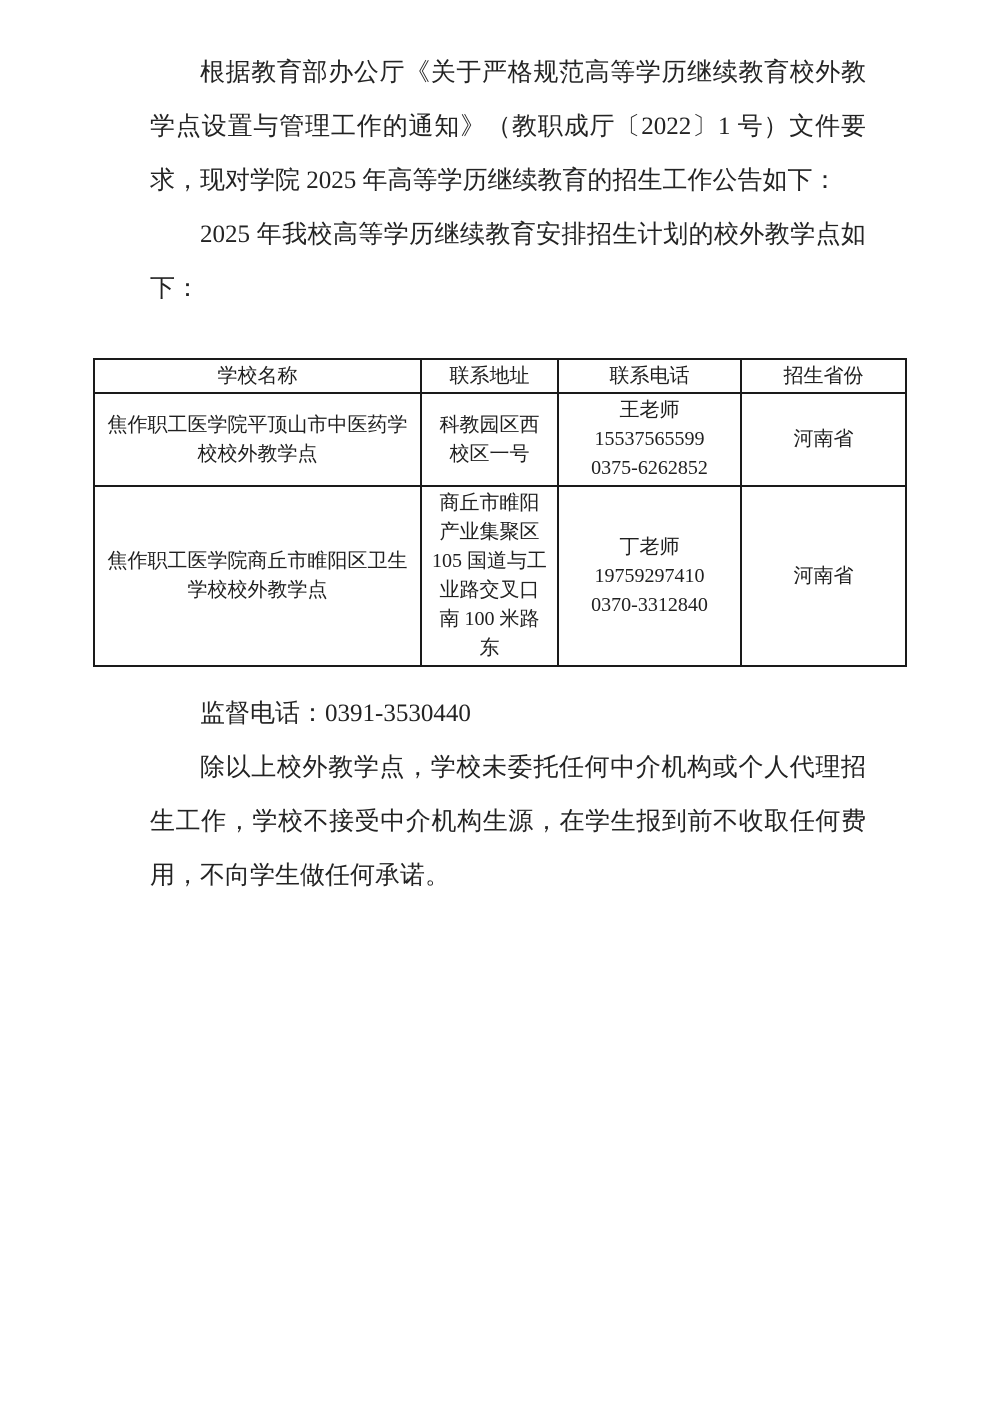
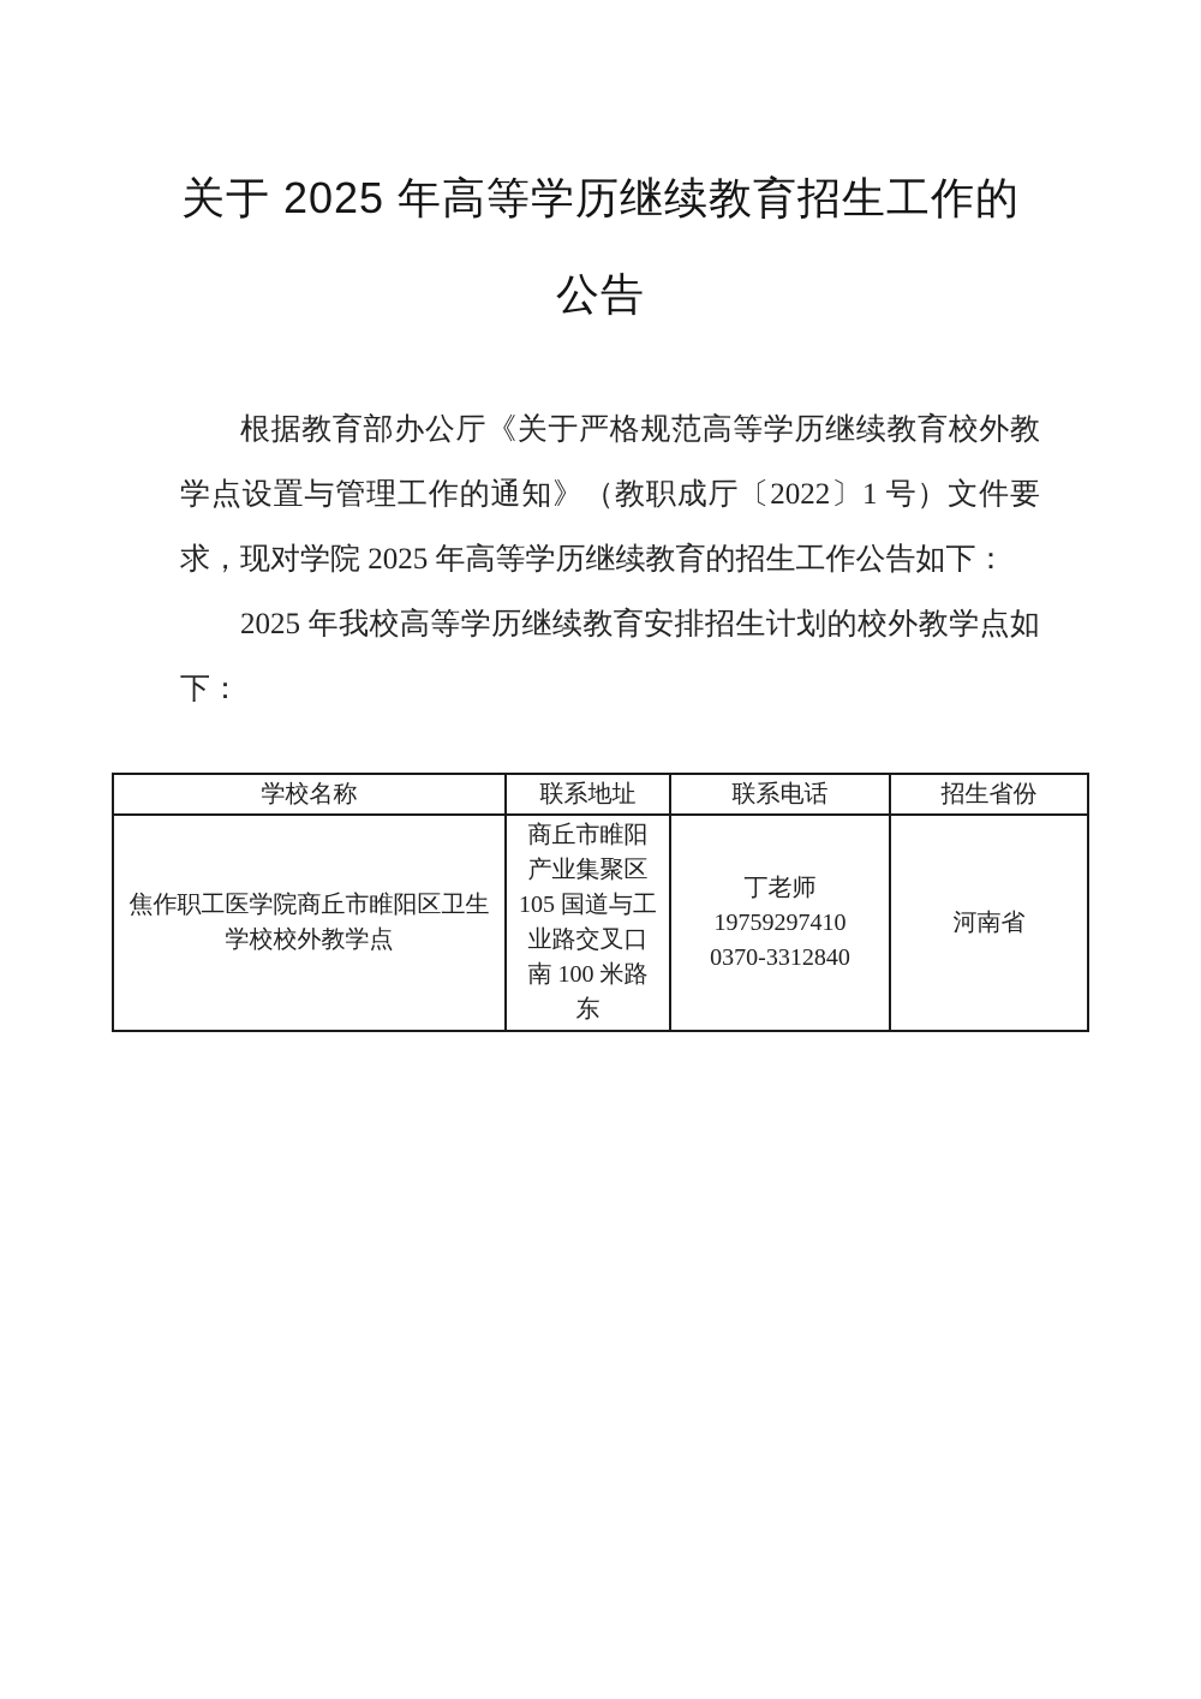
+ 关于 2025 年高等学历继续教育招生工作的
+ 公告
  根据教育部办公厅《关于严格规范高等学历继续教育校外教学点设置与管理工作的通知》（教职成厅〔2022〕1 号）文件要求，现对学院 2025 年高等学历继续教育的招生工作公告如下：
  2025 年我校高等学历继续教育安排招生计划的校外教学点如下：
  学校名称	联系地址	联系电话	招生省份
- 焦作职工医学院平顶山市中医药学校校外教学点	科教园区西校区一号	王老师 15537565599 0375-6262852	河南省
  焦作职工医学院商丘市睢阳区卫生学校校外教学点	商丘市睢阳产业集聚区 105 国道与工业路交叉口南 100 米路东	丁老师 19759297410 0370-3312840	河南省
- 监督电话：0391-3530440
- 除以上校外教学点，学校未委托任何中介机构或个人代理招生工作，学校不接受中介机构生源，在学生报到前不收取任何费用，不向学生做任何承诺。
